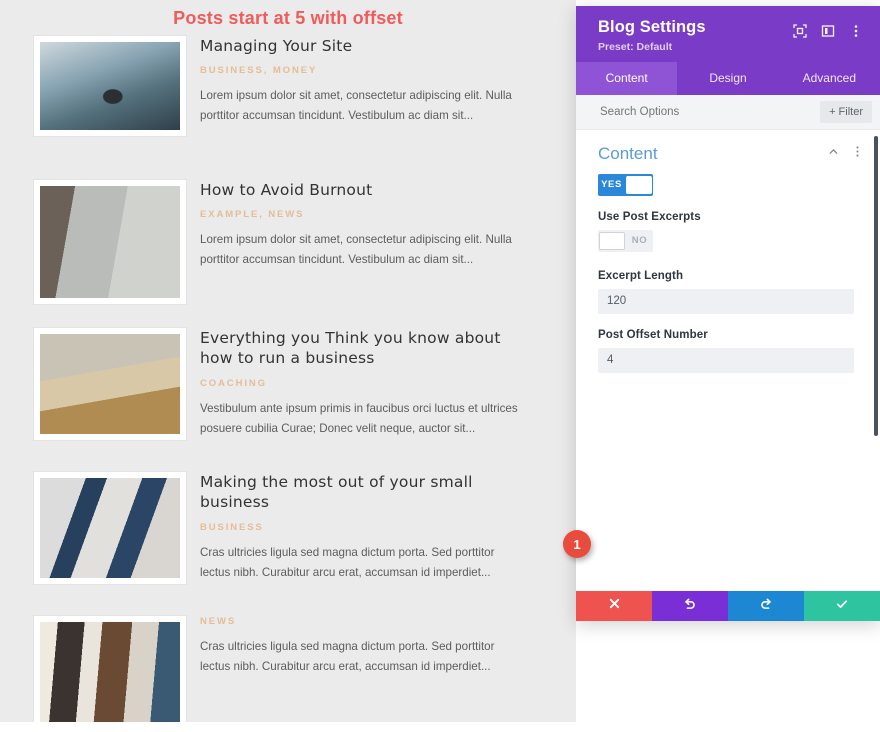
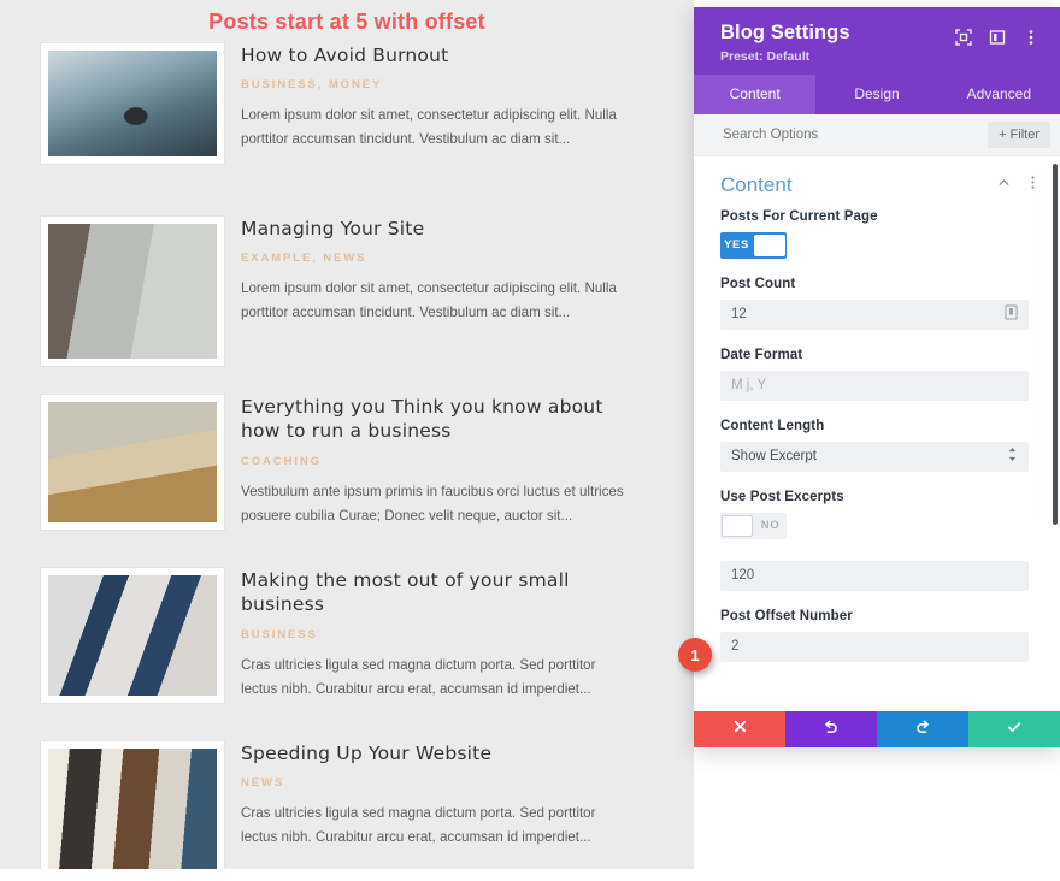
  Posts start at 5 with offset
- Managing Your Site
+ How to Avoid Burnout
  BUSINESS, MONEY
  Lorem ipsum dolor sit amet, consectetur adipiscing elit. Nulla porttitor accumsan tincidunt. Vestibulum ac diam sit...
- How to Avoid Burnout
+ Managing Your Site
  EXAMPLE, NEWS
  Lorem ipsum dolor sit amet, consectetur adipiscing elit. Nulla porttitor accumsan tincidunt. Vestibulum ac diam sit...
  Everything you Think you know about how to run a business
  COACHING
  Vestibulum ante ipsum primis in faucibus orci luctus et ultrices posuere cubilia Curae; Donec velit neque, auctor sit...
  Making the most out of your small business
  BUSINESS
  Cras ultricies ligula sed magna dictum porta. Sed porttitor lectus nibh. Curabitur arcu erat, accumsan id imperdiet...
+ Speeding Up Your Website
  NEWS
  Cras ultricies ligula sed magna dictum porta. Sed porttitor lectus nibh. Curabitur arcu erat, accumsan id imperdiet...
  Blog Settings
  Preset: Default
  Content
  Design
  Advanced
  Search Options
  + Filter
  Content
+ Posts For Current Page
  YES
+ Post Count
+ 12
+ Date Format
+ M j, Y
+ Content Length
+ Show Excerpt
  Use Post Excerpts
  NO
- Excerpt Length
  120
  Post Offset Number
- 4
+ 2
  1
